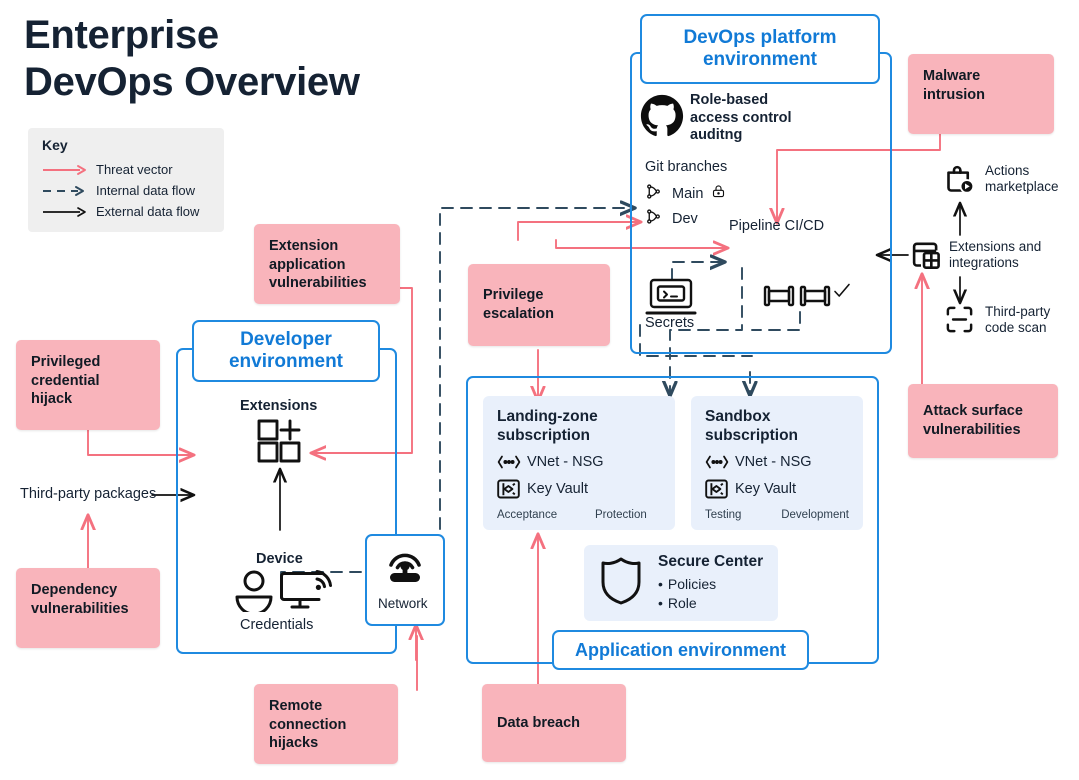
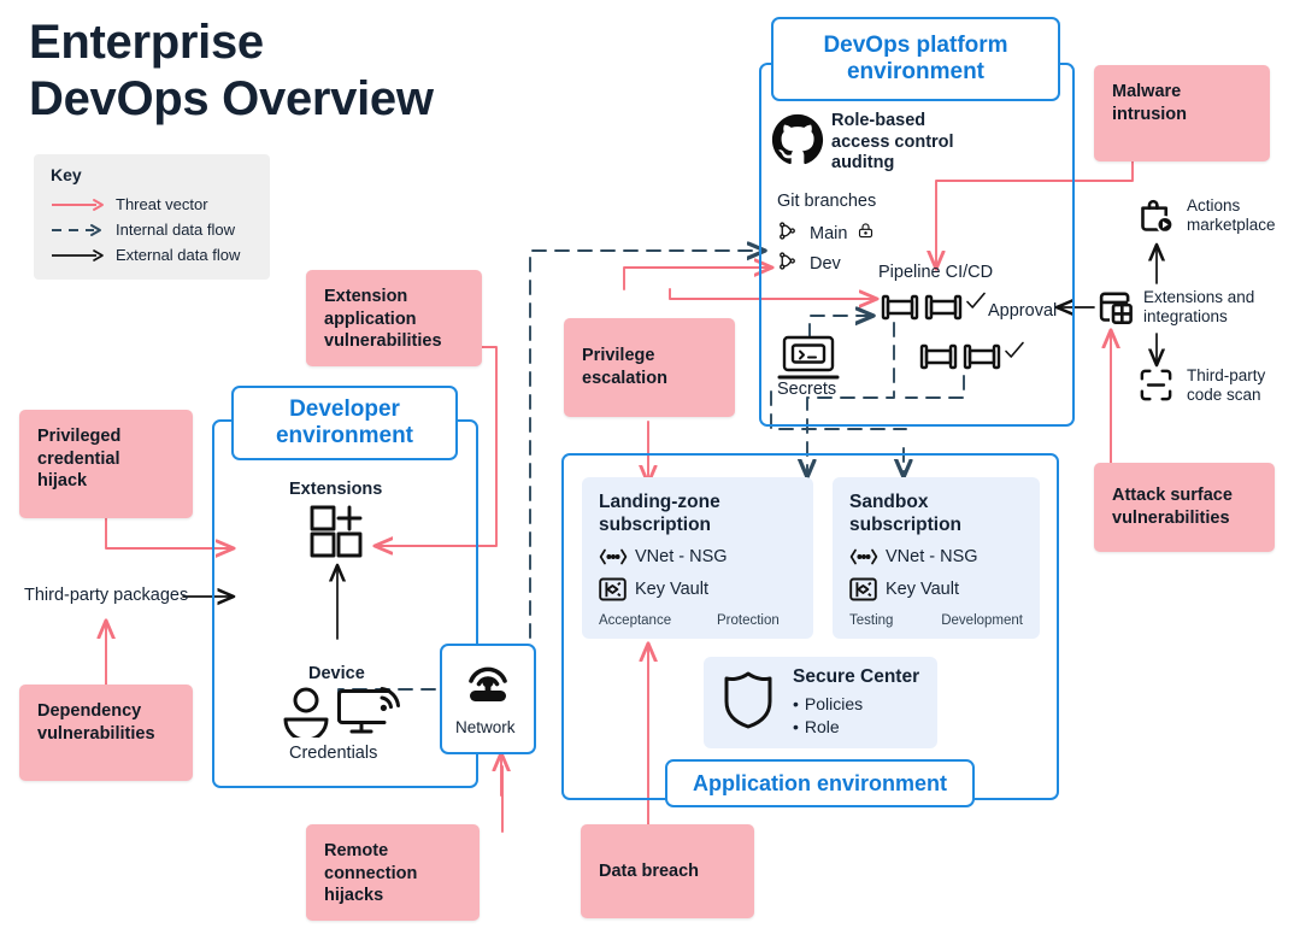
  Enterprise
  DevOps Overview
  Key
  Threat vector
  Internal data flow
  External data flow
  DevOps platform
  environment
  Role-based
  access control
  auditng
  Git branches
  Main
  Dev
  Pipeline CI/CD
+ Approval
  Secrets
  Actions
  marketplace
  Extensions and
  integrations
  Third-party
  code scan
  Developer
  environment
  Extensions
  Device
  Credentials
  Network
  Application environment
  Landing-zone
  subscription
  VNet - NSG
  Key Vault
  Acceptance
  Protection
  Sandbox subscription
  VNet - NSG
  Key Vault
  Testing
  Development
  Secure Center
  • Policies
  • Role
  Third-party packages
  Privileged
  credential
  hijack
  Dependency
  vulnerabilities
  Extension
  application
  vulnerabilities
  Privilege
  escalation
  Malware
  intrusion
  Attack surface
  vulnerabilities
  Remote
  connection
  hijacks
  Data breach
